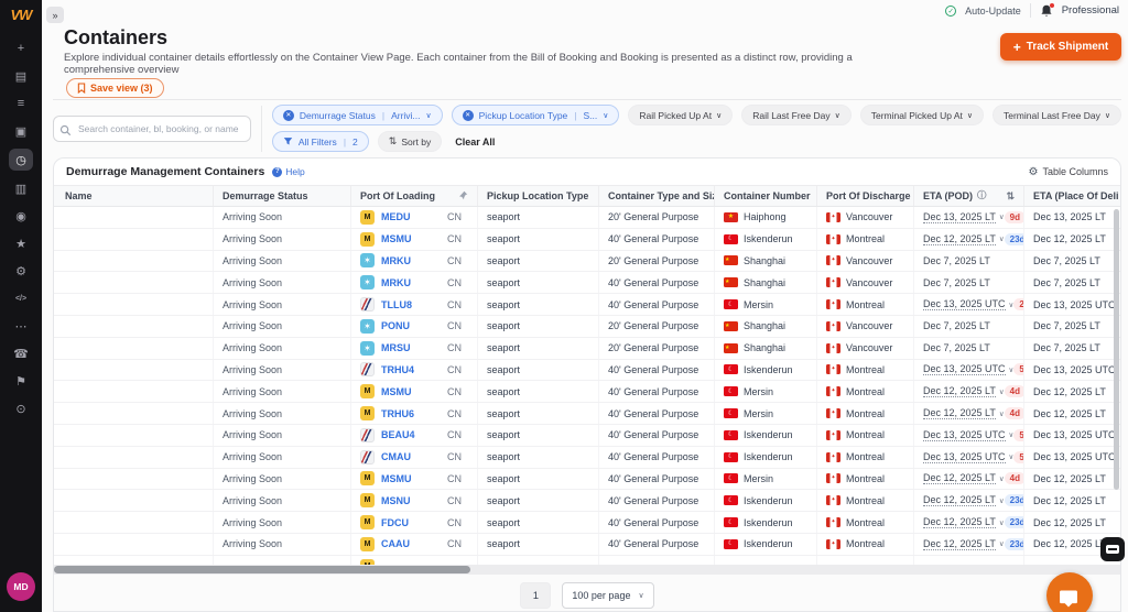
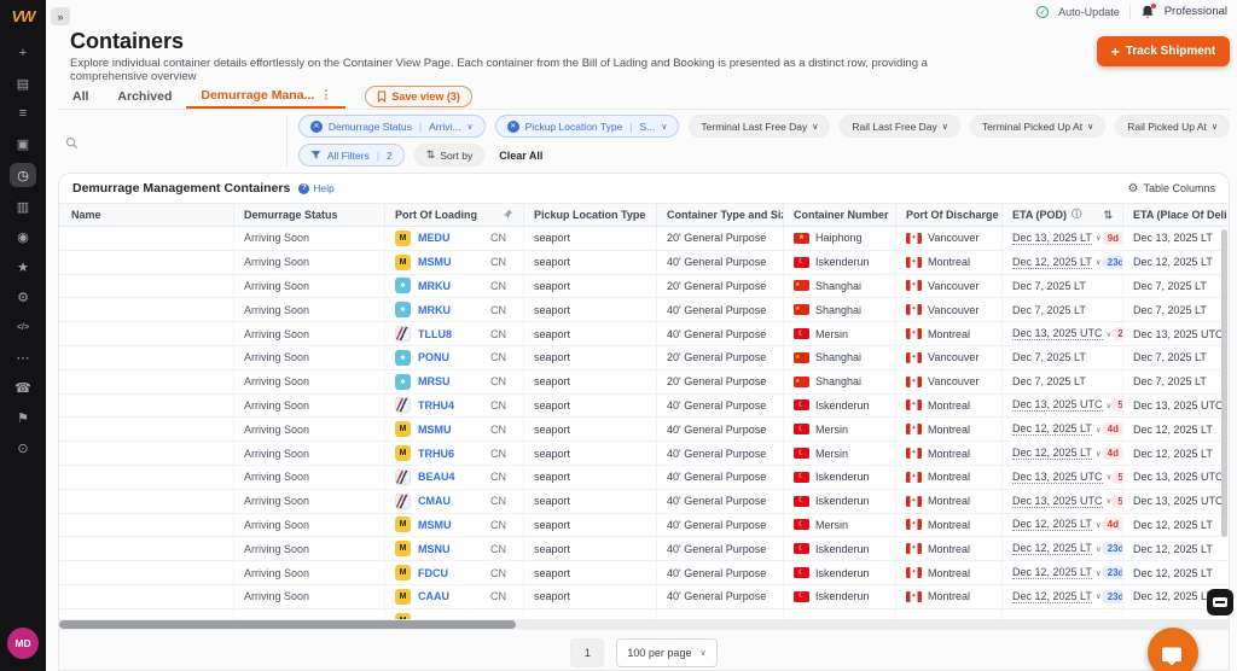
  VW
  +
  ▤
  ≡
  ▣
  ◷
  ▥
  ◉
  ★
  ⚙
  ⋯
  ☎
  ⚑
  ⊙
  MD
  »
  Auto-Update
  Professional
  Containers
- Explore individual container details effortlessly on the Container View Page. Each container from the Bill of Booking and Booking is presented as a distinct row, providing a comprehensive overview
+ Explore individual container details effortlessly on the Container View Page. Each container from the Bill of Lading and Booking is presented as a distinct row, providing a comprehensive overview
  +
  Track Shipment
+ All
+ Archived
+ Demurrage Mana...
+ ⋮
  Save view (3)
- Search container, bl, booking, or name
  Demurrage Status
  |
  Arrivi...
  Pickup Location Type
  |
  S...
- Rail Picked Up At
+ Terminal Last Free Day
  Rail Last Free Day
  Terminal Picked Up At
- Terminal Last Free Day
+ Rail Picked Up At
  All Filters
  |
  2
  ⇅
  Sort by
  Clear All
  Demurrage Management Containers
  Help
  ⚙
  Table Columns
  Name
  Demurrage Status
  Port Of Loading
  Pickup Location Type
  Container Type and Siz
  Container Number
  Port Of Discharge
  ETA (POD)
  ⓘ
  ⇅
  ETA (Place Of Deli
  Arriving Soon
  MEDU
  CN
  seaport
  20' General Purpose
  Haiphong
  Vancouver
  Dec 13, 2025 LT
  9d
  Dec 13, 2025 LT
  Arriving Soon
  MSMU
  CN
  seaport
  40' General Purpose
  Iskenderun
  Montreal
  Dec 12, 2025 LT
  23d
  Dec 12, 2025 LT
  Arriving Soon
  ✶
  MRKU
  CN
  seaport
  20' General Purpose
  Shanghai
  Vancouver
  Dec 7, 2025 LT
  Dec 7, 2025 LT
  Arriving Soon
  ✶
  MRKU
  CN
  seaport
  40' General Purpose
  Shanghai
  Vancouver
  Dec 7, 2025 LT
  Dec 7, 2025 LT
  Arriving Soon
  TLLU8
  CN
  seaport
  40' General Purpose
  Mersin
  Montreal
  Dec 13, 2025 UTC
  Dec 13, 2025 UTC
  Arriving Soon
  ✶
  PONU
  CN
  seaport
  20' General Purpose
  Shanghai
  Vancouver
  Dec 7, 2025 LT
  Dec 7, 2025 LT
  Arriving Soon
  ✶
  MRSU
  CN
  seaport
  20' General Purpose
  Shanghai
  Vancouver
  Dec 7, 2025 LT
  Dec 7, 2025 LT
  Arriving Soon
  TRHU4
  CN
  seaport
  40' General Purpose
  Iskenderun
  Montreal
  Dec 13, 2025 UTC
  Dec 13, 2025 UTC
  Arriving Soon
  MSMU
  CN
  seaport
  40' General Purpose
  Mersin
  Montreal
  Dec 12, 2025 LT
  4d
  Dec 12, 2025 LT
  Arriving Soon
  TRHU6
  CN
  seaport
  40' General Purpose
  Mersin
  Montreal
  Dec 12, 2025 LT
  4d
  Dec 12, 2025 LT
  Arriving Soon
  BEAU4
  CN
  seaport
  40' General Purpose
  Iskenderun
  Montreal
  Dec 13, 2025 UTC
  Dec 13, 2025 UTC
  Arriving Soon
  CMAU
  CN
  seaport
  40' General Purpose
  Iskenderun
  Montreal
  Dec 13, 2025 UTC
  Dec 13, 2025 UTC
  Arriving Soon
  MSMU
  CN
  seaport
  40' General Purpose
  Mersin
  Montreal
  Dec 12, 2025 LT
  4d
  Dec 12, 2025 LT
  Arriving Soon
  MSNU
  CN
  seaport
  40' General Purpose
  Iskenderun
  Montreal
  Dec 12, 2025 LT
  23d
  Dec 12, 2025 LT
  Arriving Soon
  FDCU
  CN
  seaport
  40' General Purpose
  Iskenderun
  Montreal
  Dec 12, 2025 LT
  23d
  Dec 12, 2025 LT
  Arriving Soon
  CAAU
  CN
  seaport
  40' General Purpose
  Iskenderun
  Montreal
  Dec 12, 2025 LT
  23d
  Dec 12, 2025 L
  1
  100 per page
